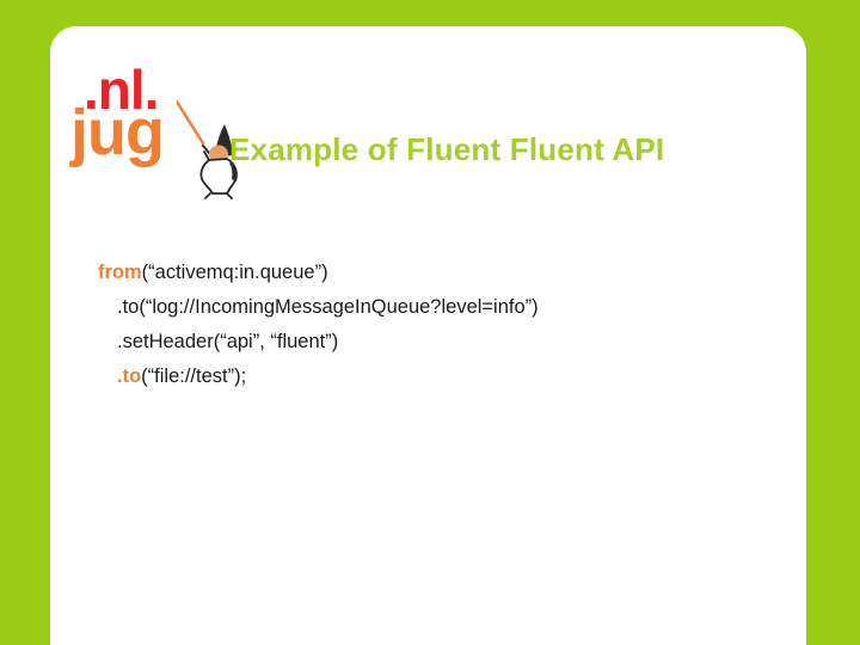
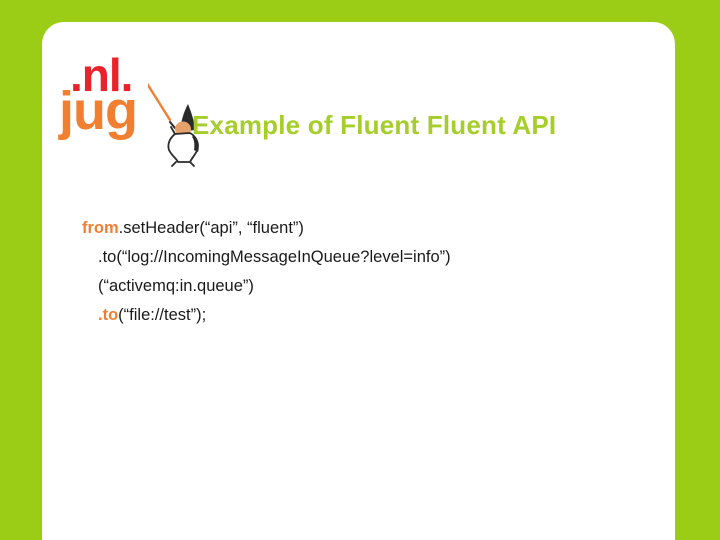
  .nl.
  jug
  Example of Fluent Fluent API
- from(“activemq:in.queue”)
+ from.setHeader(“api”, “fluent”)
  .to(“log://IncomingMessageInQueue?level=info”)
- .setHeader(“api”, “fluent”)
+ (“activemq:in.queue”)
  .to(“file://test”);
